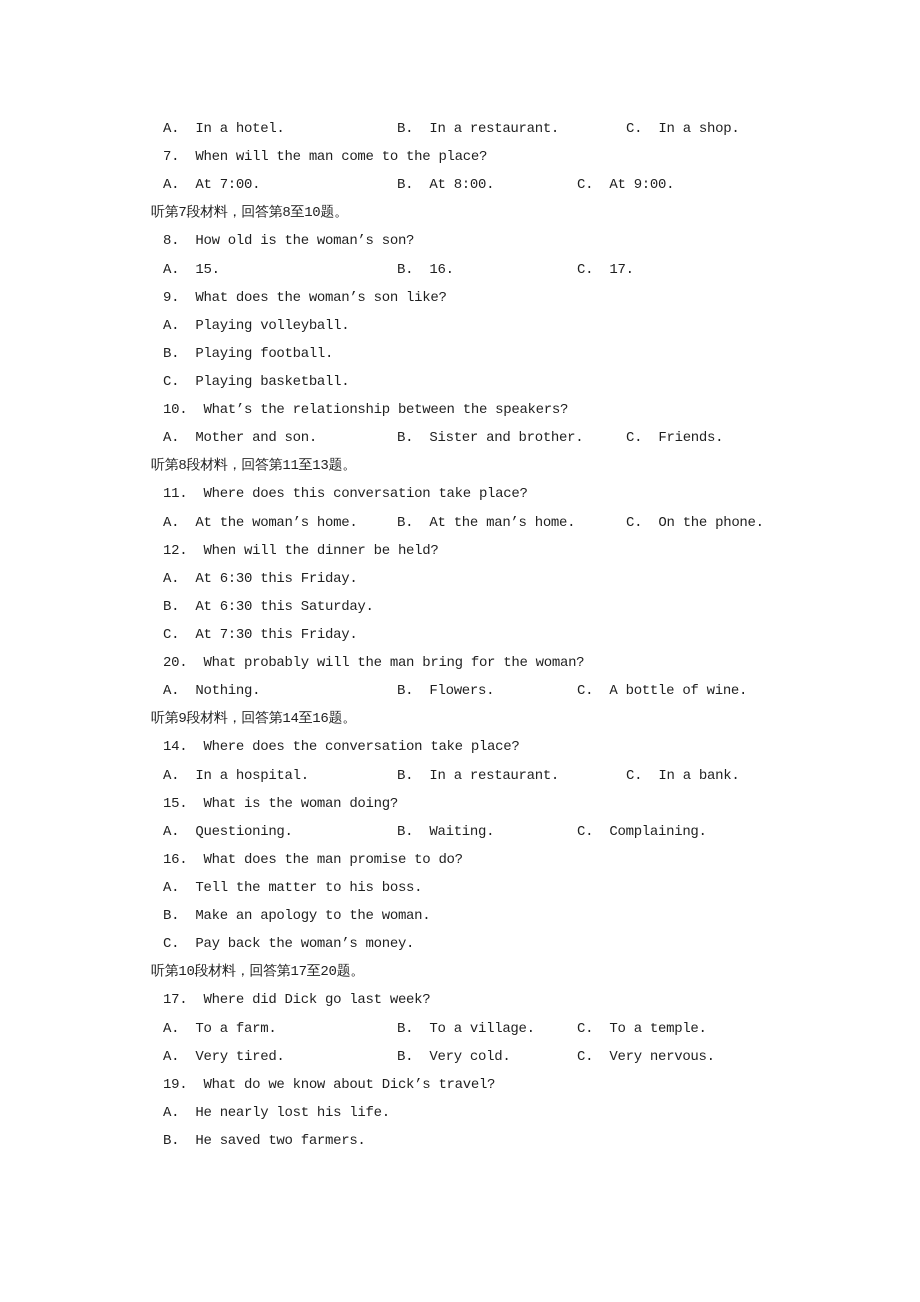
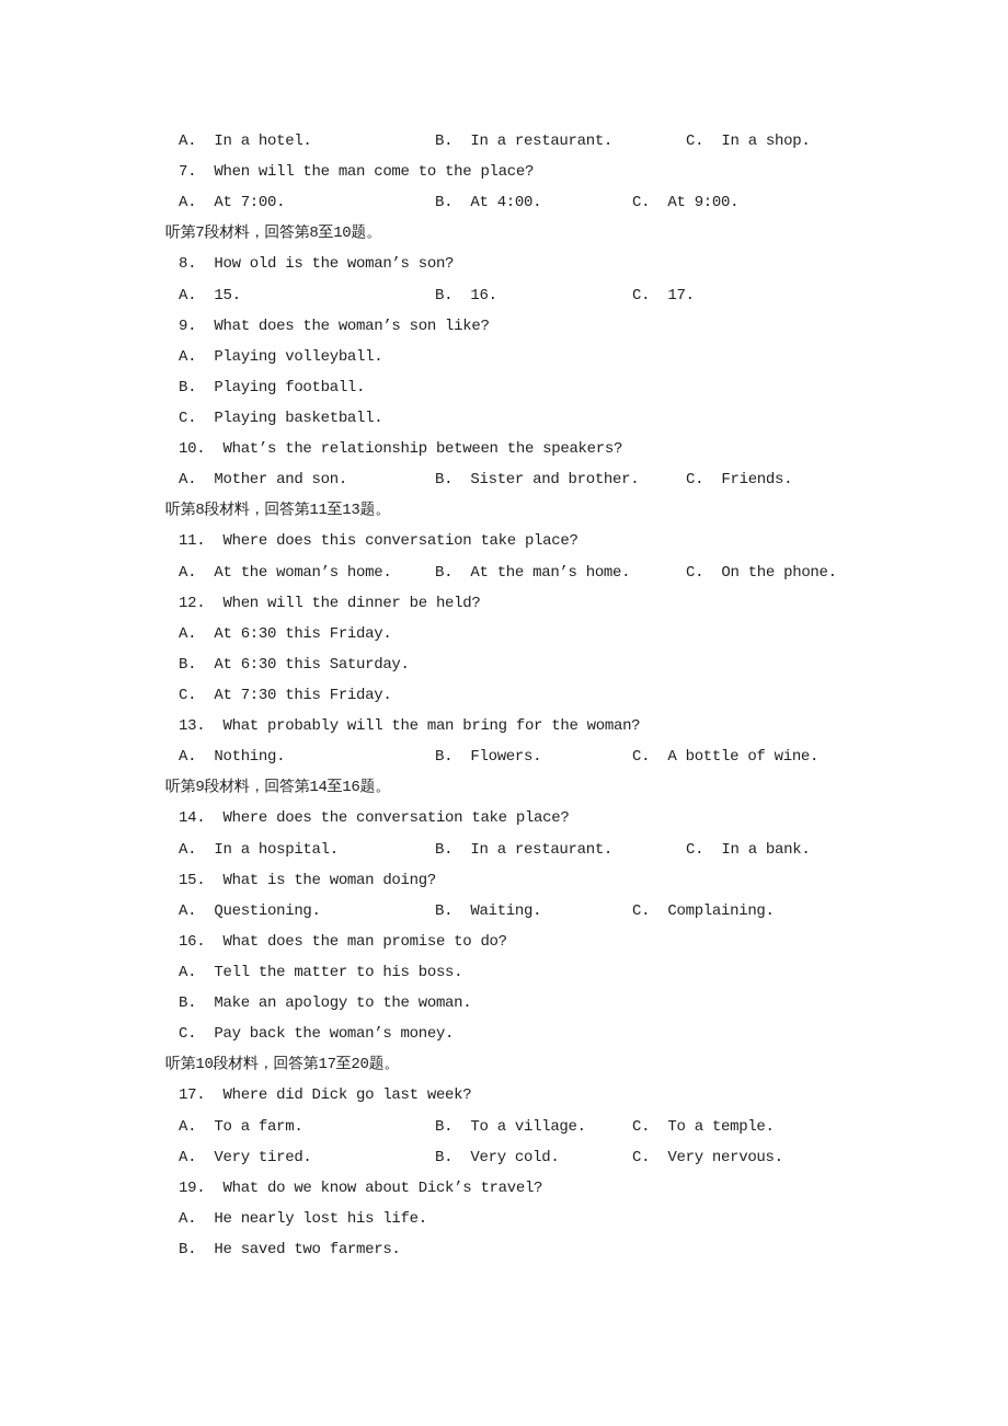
  A. In a hotel.
  B. In a restaurant.
  C. In a shop.
  7. When will the man come to the place?
  A. At 7:00.
- B. At 8:00.
+ B. At 4:00.
  C. At 9:00.
  听第7段材料，回答第8至10题。
  8. How old is the woman’s son?
  A. 15.
  B. 16.
  C. 17.
  9. What does the woman’s son like?
  A. Playing volleyball.
  B. Playing football.
  C. Playing basketball.
  10. What’s the relationship between the speakers?
  A. Mother and son.
  B. Sister and brother.
  C. Friends.
  听第8段材料，回答第11至13题。
  11. Where does this conversation take place?
  A. At the woman’s home.
  B. At the man’s home.
  C. On the phone.
  12. When will the dinner be held?
  A. At 6:30 this Friday.
  B. At 6:30 this Saturday.
  C. At 7:30 this Friday.
- 20. What probably will the man bring for the woman?
+ 13. What probably will the man bring for the woman?
  A. Nothing.
  B. Flowers.
  C. A bottle of wine.
  听第9段材料，回答第14至16题。
  14. Where does the conversation take place?
  A. In a hospital.
  B. In a restaurant.
  C. In a bank.
  15. What is the woman doing?
  A. Questioning.
  B. Waiting.
  C. Complaining.
  16. What does the man promise to do?
  A. Tell the matter to his boss.
  B. Make an apology to the woman.
  C. Pay back the woman’s money.
  听第10段材料，回答第17至20题。
  17. Where did Dick go last week?
  A. To a farm.
  B. To a village.
  C. To a temple.
  A. Very tired.
  B. Very cold.
  C. Very nervous.
  19. What do we know about Dick’s travel?
  A. He nearly lost his life.
  B. He saved two farmers.
